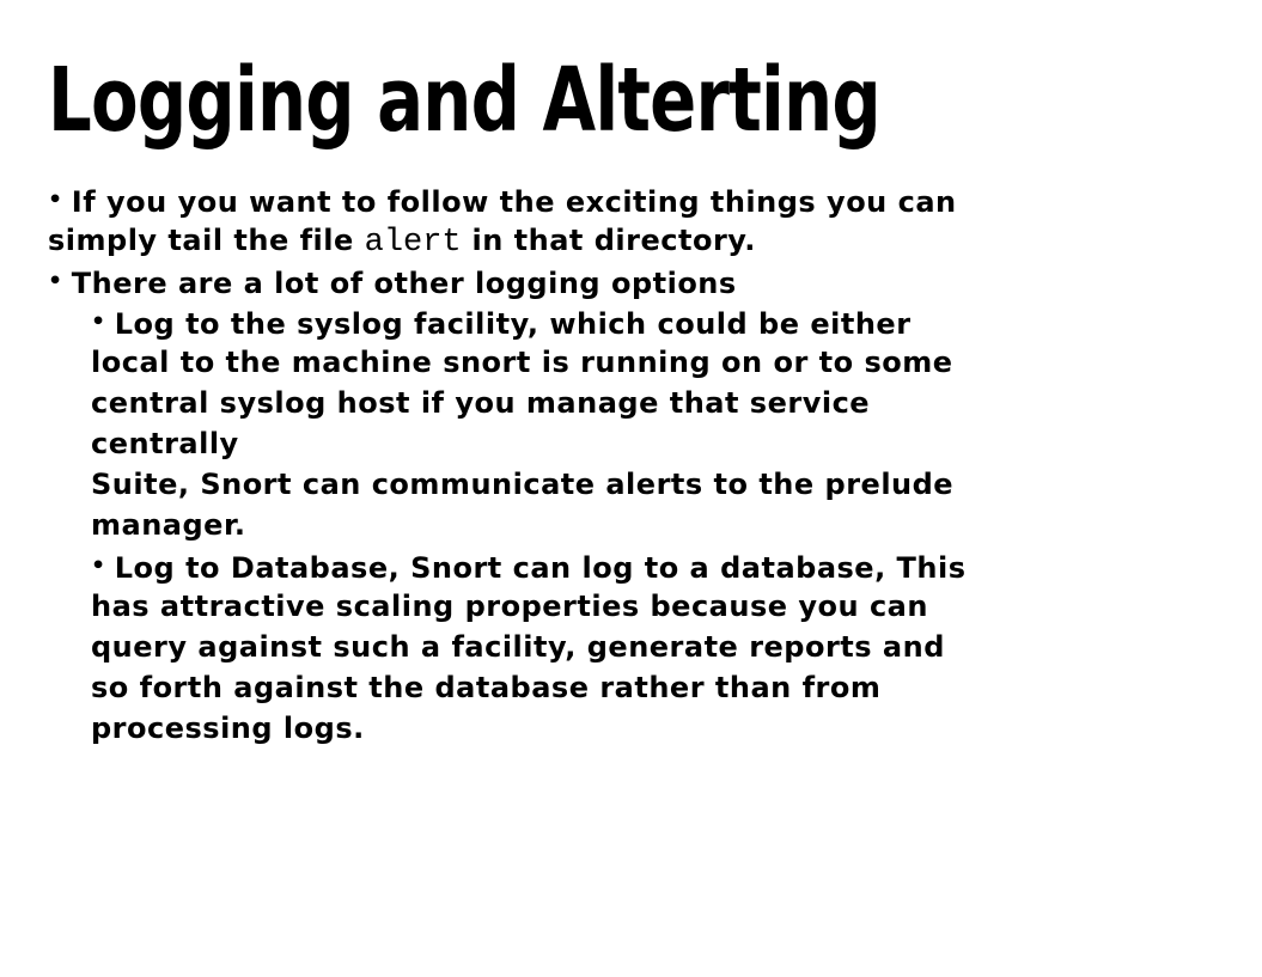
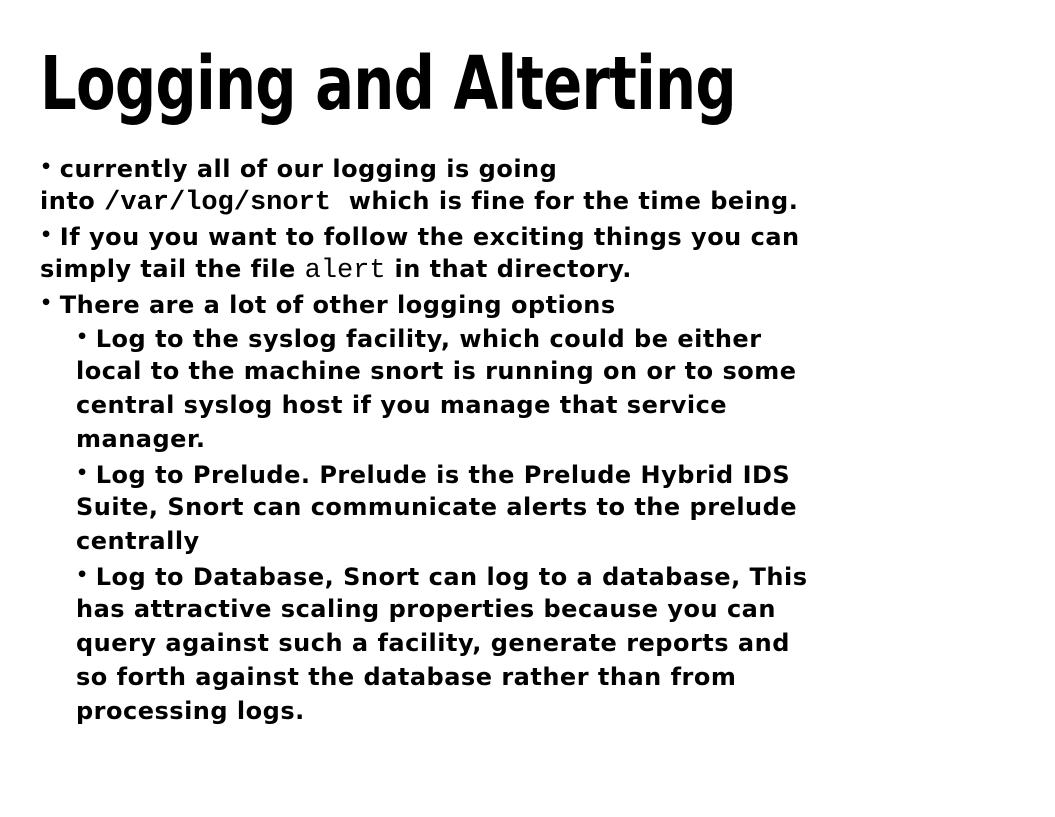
  Logging and Alterting
+ • currently all of our logging is going
+ into /var/log/snort which is fine for the time being.
  • If you you want to follow the exciting things you can
  simply tail the file alert in that directory.
  • There are a lot of other logging options
  • Log to the syslog facility, which could be either
  local to the machine snort is running on or to some
  central syslog host if you manage that service
- centrally
+ manager.
+ • Log to Prelude. Prelude is the Prelude Hybrid IDS
  Suite, Snort can communicate alerts to the prelude
- manager.
+ centrally
  • Log to Database, Snort can log to a database, This
  has attractive scaling properties because you can
  query against such a facility, generate reports and
  so forth against the database rather than from
  processing logs.
